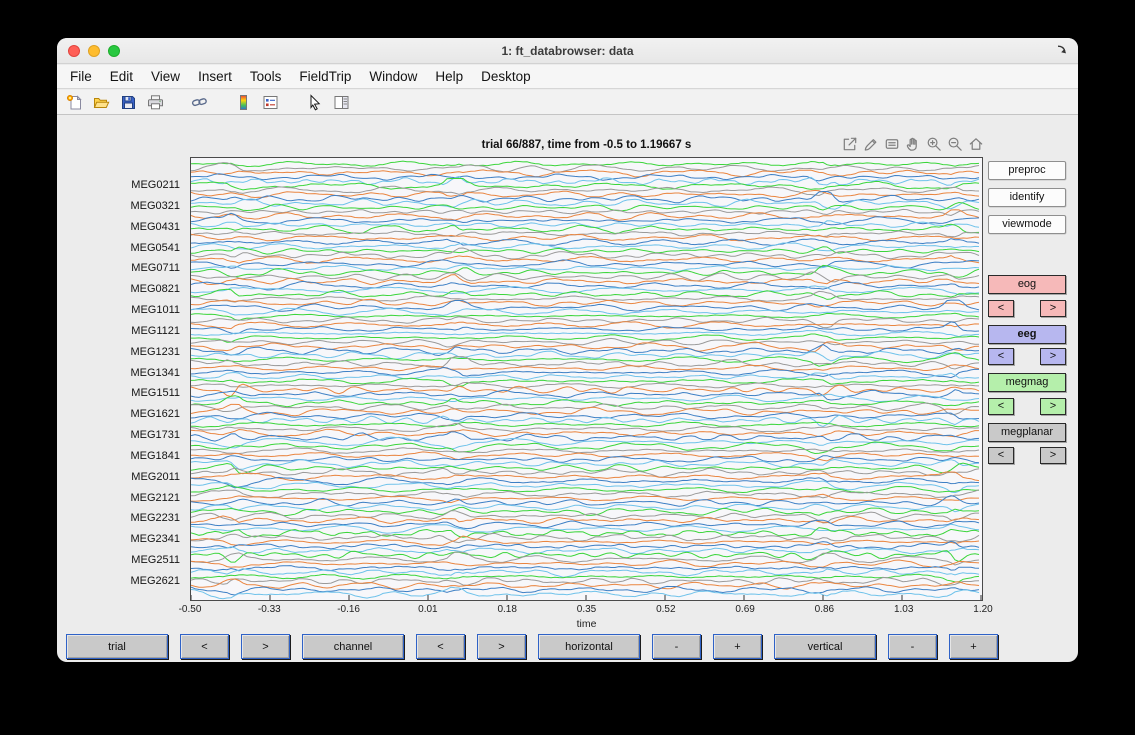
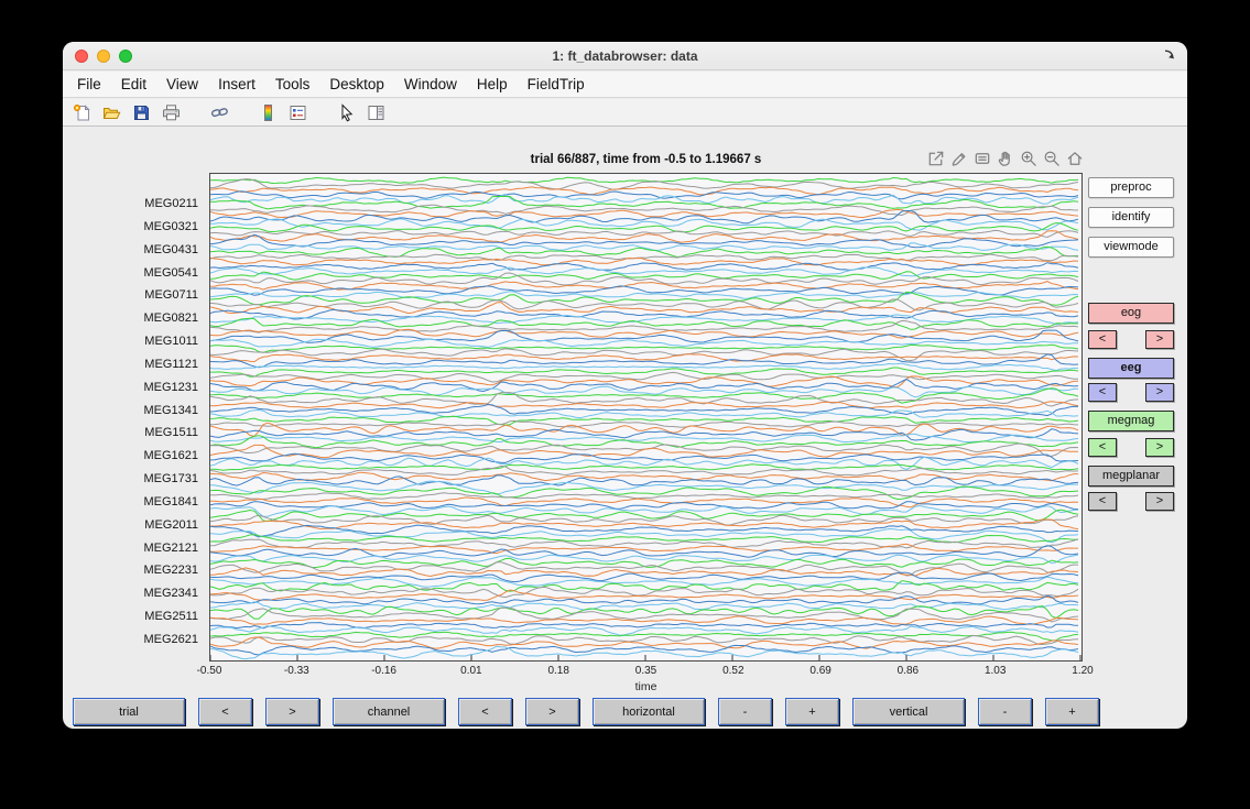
  1: ft_databrowser: data
  File
  Edit
  View
  Insert
  Tools
- FieldTrip
+ Desktop
  Window
  Help
- Desktop
+ FieldTrip
  trial 66/887, time from -0.5 to 1.19667 s
  MEG0211
  MEG0321
  MEG0431
  MEG0541
  MEG0711
  MEG0821
  MEG1011
  MEG1121
  MEG1231
  MEG1341
  MEG1511
  MEG1621
  MEG1731
  MEG1841
  MEG2011
  MEG2121
  MEG2231
  MEG2341
  MEG2511
  MEG2621
  -0.50
  -0.33
  -0.16
  0.01
  0.18
  0.35
  0.52
  0.69
  0.86
  1.03
  1.20
  time
  preproc
  identify
  viewmode
  eog
  <
  >
  eeg
  <
  >
  megmag
  <
  >
  megplanar
  <
  >
  trial
  <
  >
  channel
  <
  >
  horizontal
  -
  +
  vertical
  -
  +
